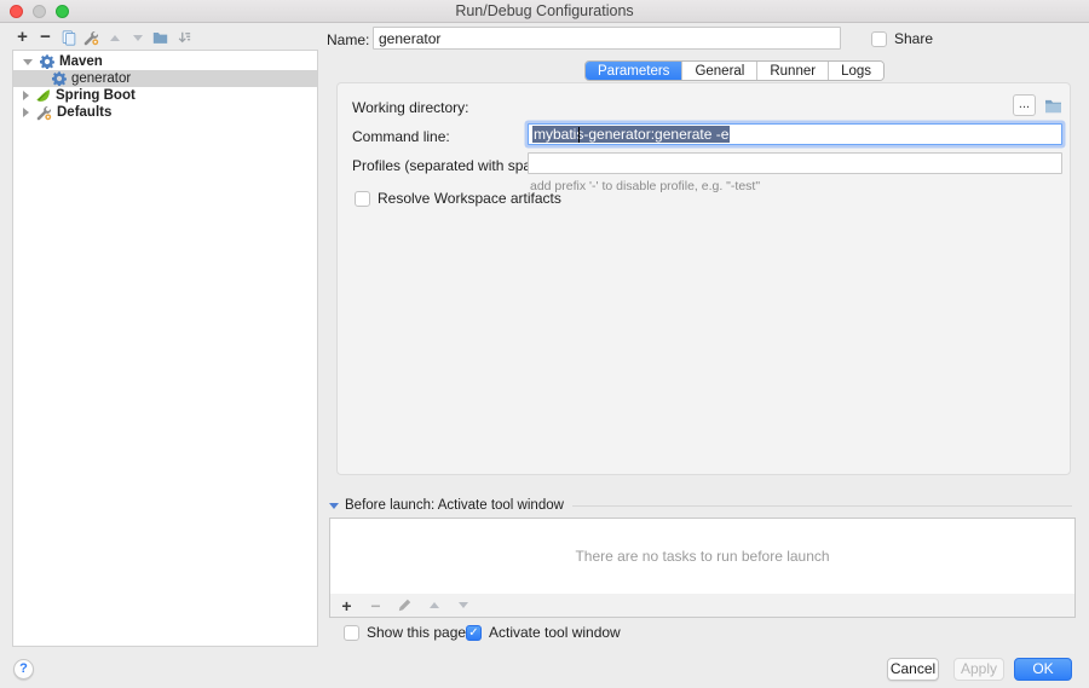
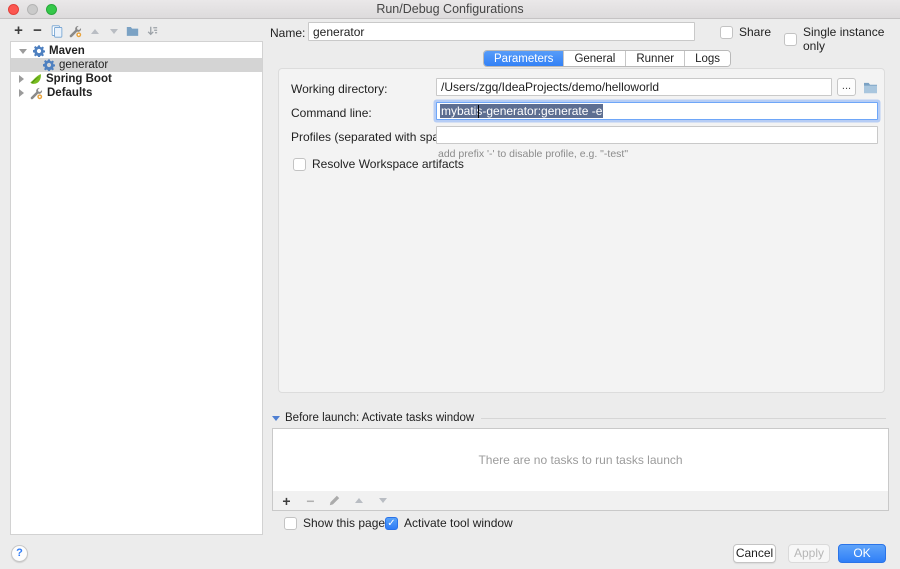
  Run/Debug Configurations
  +
  −
  Maven
  generator
  Spring Boot
  Defaults
  Name:
  generator
  Share
+ Single instance only
  Parameters
  General
  Runner
  Logs
  Working directory:
+ /Users/zgq/IdeaProjects/demo/helloworld
  ...
  Command line:
  mybatis-generator:generate -e
  Profiles (separated with sp
  add prefix '-' to disable profile, e.g. "-test"
  Resolve Workspace artifacts
- Before launch: Activate tool window
+ Before launch: Activate tasks window
- There are no tasks to run before launch
+ There are no tasks to run tasks launch
  +
  −
  Show this page
  ✓
  Activate tool window
  ?
  Cancel
  Apply
  OK
